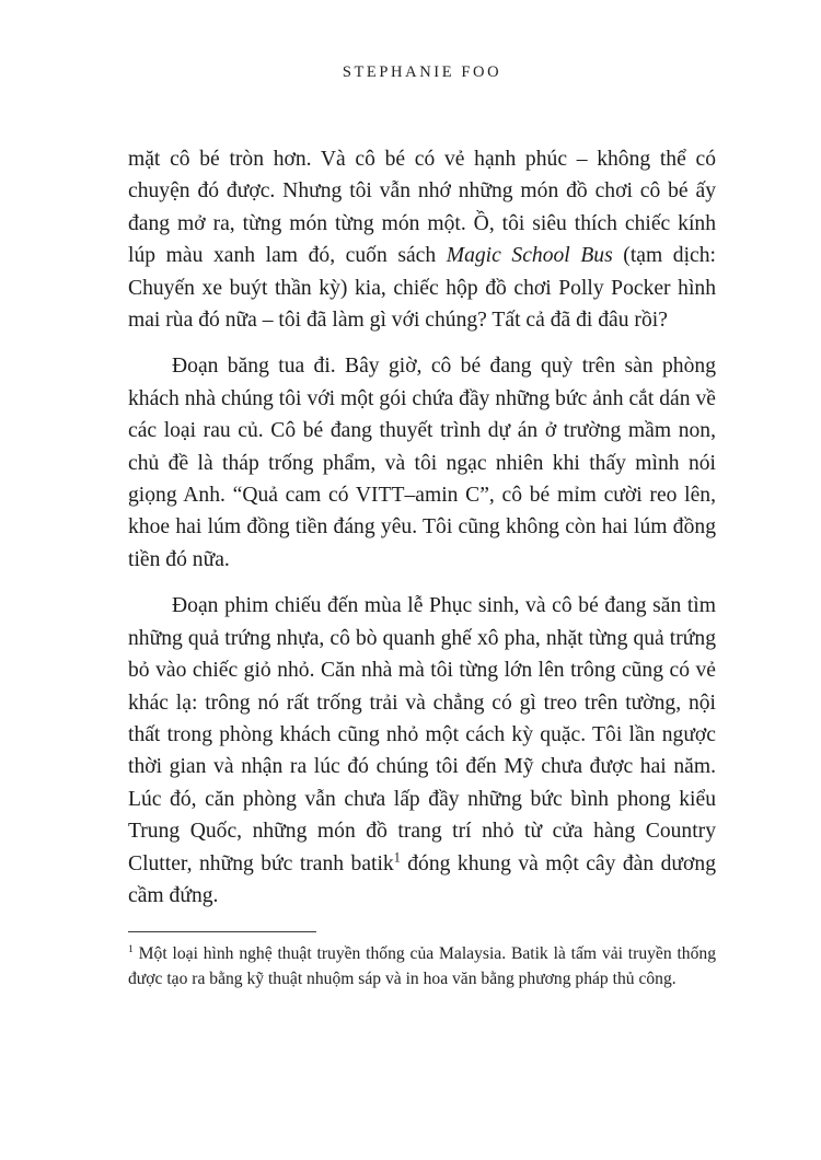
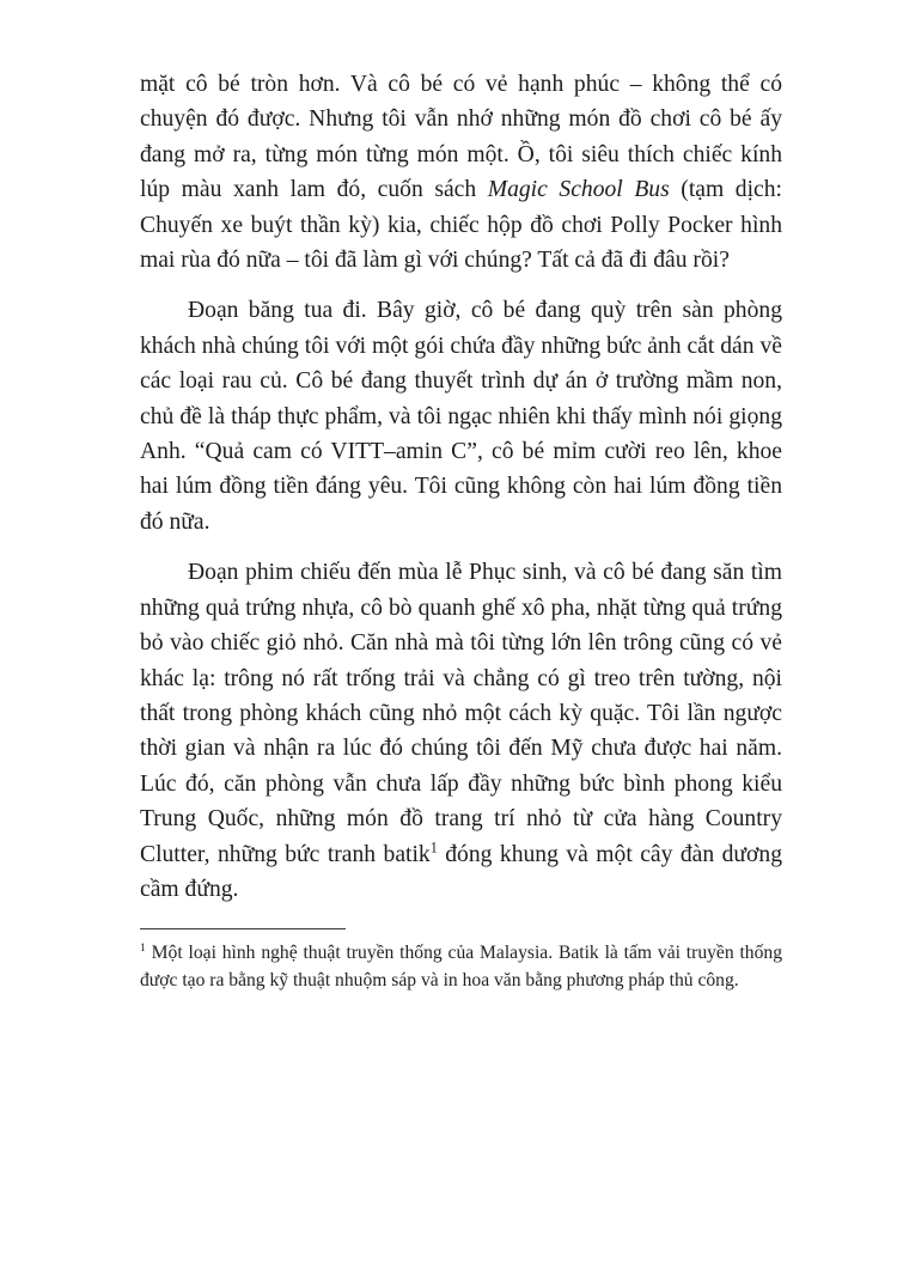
- STEPHANIE FOO
  mặt cô bé tròn hơn. Và cô bé có vẻ hạnh phúc – không thể có chuyện đó được. Nhưng tôi vẫn nhớ những món đồ chơi cô bé ấy đang mở ra, từng món từng món một. Ồ, tôi siêu thích chiếc kính lúp màu xanh lam đó, cuốn sách Magic School Bus (tạm dịch: Chuyến xe buýt thần kỳ) kia, chiếc hộp đồ chơi Polly Pocker hình mai rùa đó nữa – tôi đã làm gì với chúng? Tất cả đã đi đâu rồi?
- Đoạn băng tua đi. Bây giờ, cô bé đang quỳ trên sàn phòng khách nhà chúng tôi với một gói chứa đầy những bức ảnh cắt dán về các loại rau củ. Cô bé đang thuyết trình dự án ở trường mầm non, chủ đề là tháp trống phẩm, và tôi ngạc nhiên khi thấy mình nói giọng Anh. “Quả cam có VITT–amin C”, cô bé mỉm cười reo lên, khoe hai lúm đồng tiền đáng yêu. Tôi cũng không còn hai lúm đồng tiền đó nữa.
+ Đoạn băng tua đi. Bây giờ, cô bé đang quỳ trên sàn phòng khách nhà chúng tôi với một gói chứa đầy những bức ảnh cắt dán về các loại rau củ. Cô bé đang thuyết trình dự án ở trường mầm non, chủ đề là tháp thực phẩm, và tôi ngạc nhiên khi thấy mình nói giọng Anh. “Quả cam có VITT–amin C”, cô bé mỉm cười reo lên, khoe hai lúm đồng tiền đáng yêu. Tôi cũng không còn hai lúm đồng tiền đó nữa.
  Đoạn phim chiếu đến mùa lễ Phục sinh, và cô bé đang săn tìm những quả trứng nhựa, cô bò quanh ghế xô pha, nhặt từng quả trứng bỏ vào chiếc giỏ nhỏ. Căn nhà mà tôi từng lớn lên trông cũng có vẻ khác lạ: trông nó rất trống trải và chẳng có gì treo trên tường, nội thất trong phòng khách cũng nhỏ một cách kỳ quặc. Tôi lần ngược thời gian và nhận ra lúc đó chúng tôi đến Mỹ chưa được hai năm. Lúc đó, căn phòng vẫn chưa lấp đầy những bức bình phong kiểu Trung Quốc, những món đồ trang trí nhỏ từ cửa hàng Country Clutter, những bức tranh batik1 đóng khung và một cây đàn dương cầm đứng.
  1 Một loại hình nghệ thuật truyền thống của Malaysia. Batik là tấm vải truyền thống được tạo ra bằng kỹ thuật nhuộm sáp và in hoa văn bằng phương pháp thủ công.
